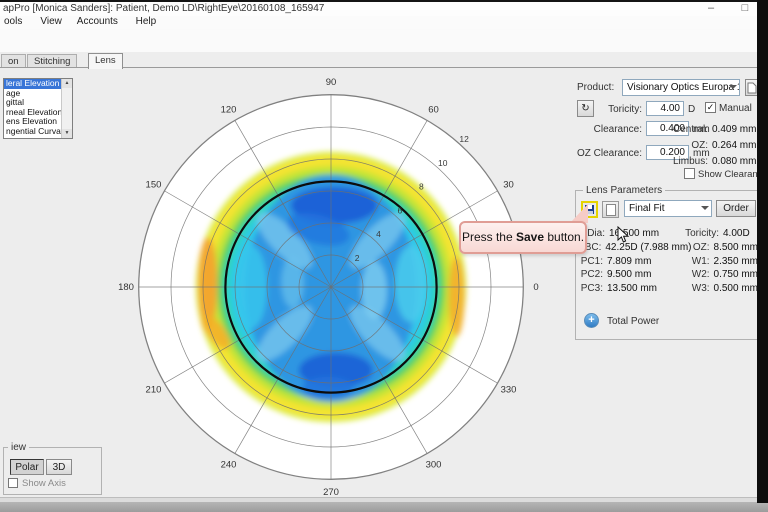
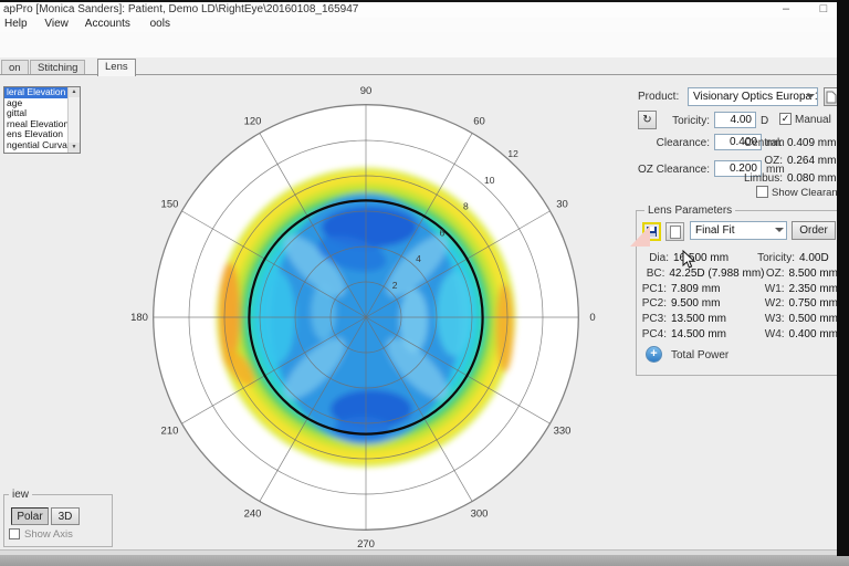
  apPro [Monica Sanders]: Patient, Demo LD\RightEye\20160108_165947
  –
  □
- ools
+ Help
  View
  Accounts
- Help
+ ools
  on
  Stitching
  Lens
  leral Elevation
  age
  gittal
  rneal Elevation
  ens Elevation
  ngential Curva
  0
  30
  60
  90
  120
  150
  180
  210
  240
  270
  300
  330
  2
  4
  6
  8
  10
  12
  Product:
  Visionary Optics Europa
  ↻
  Toricity:
  4.00
  D
  Manual
  Clearance:
  0.400
  mm
  Central:
  0.409 mm
  OZ:
  0.264 mm
  OZ Clearance:
  0.200
  mm
  Limbus:
  0.080 mm
  Show Clearan
  Lens Parameters
  Final Fit
  Order
  Dia:
  1600 mm
  Toricity:
  4.00D
  BC:
  42.25D (7.988
  OZ:
  8.500 mm
  PC1:
  7.809 mm
  W1:
  2.350 mm
  PC2:
  9.500 mm
  W2:
  0.750 mm
  PC3:
  13.500 mm
  W3:
  0.500 mm
+ PC4:
+ 14.500 mm
+ W4:
+ 0.400 mm
  +
  Total Power
- Press the Save button.
  iew
  Polar
  3D
  Show Axis
